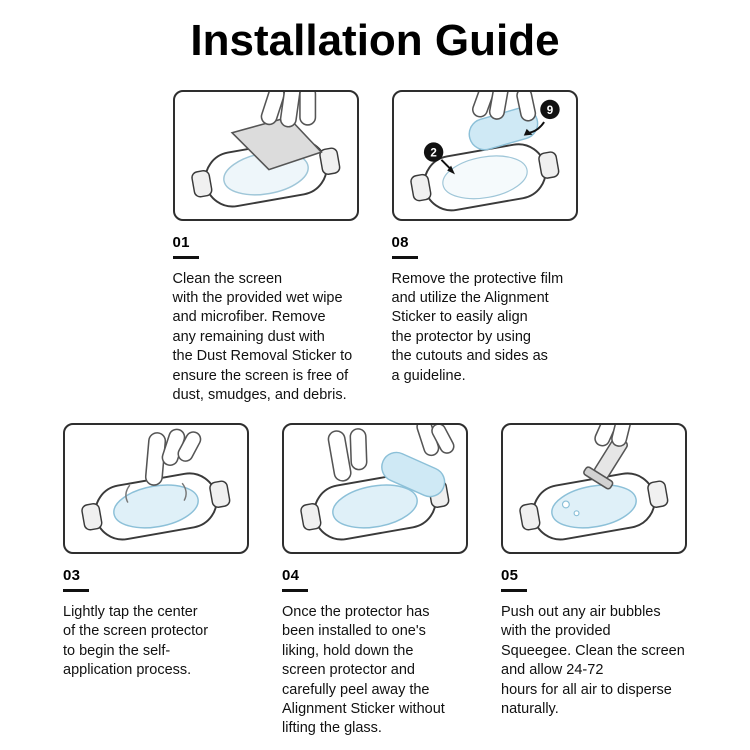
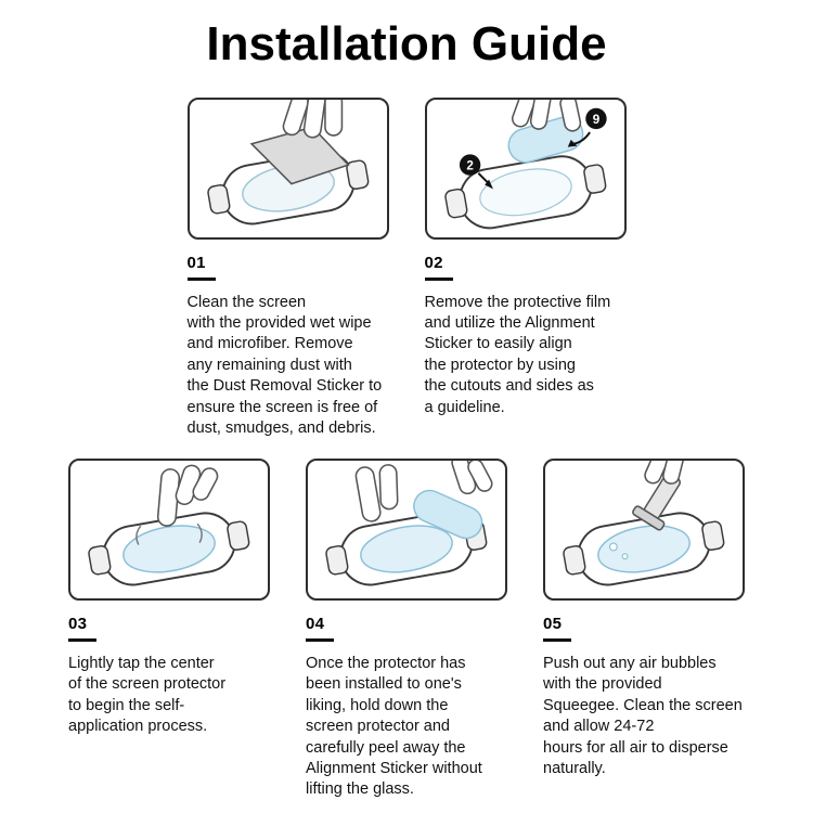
  Installation Guide
  01
  Clean the screen
  with the provided wet wipe
  and microfiber. Remove
  any remaining dust with
  the Dust Removal Sticker to
  ensure the screen is free of
  dust, smudges, and debris.
  9
  2
- 08
+ 02
  Remove the protective film
  and utilize the Alignment
  Sticker to easily align
  the protector by using
  the cutouts and sides as
  a guideline.
  03
  Lightly tap the center
  of the screen protector
  to begin the self-
  application process.
  04
  Once the protector has
  been installed to one's
  liking, hold down the
  screen protector and
  carefully peel away the
  Alignment Sticker without
  lifting the glass.
  05
  Push out any air bubbles
  with the provided
  Squeegee. Clean the screen
  and allow 24-72
  hours for all air to disperse
  naturally.
